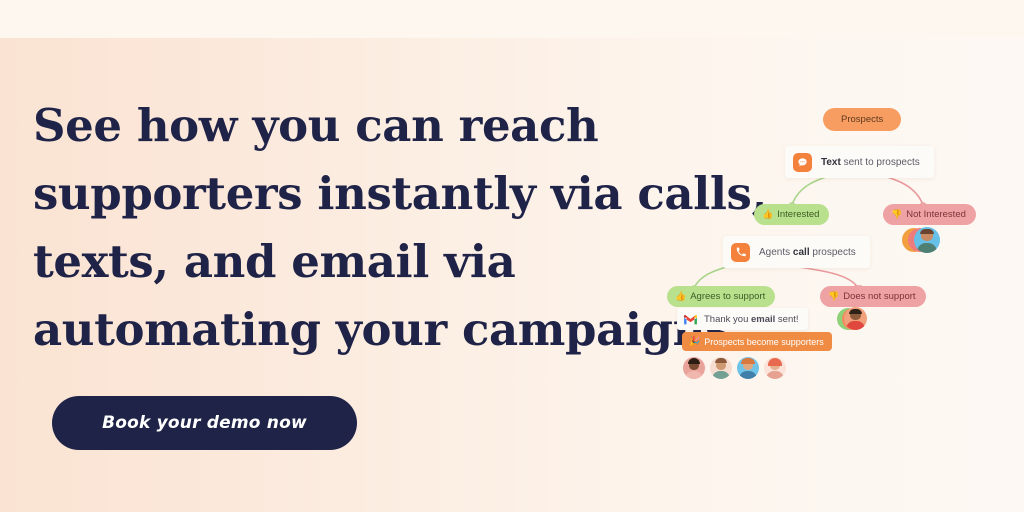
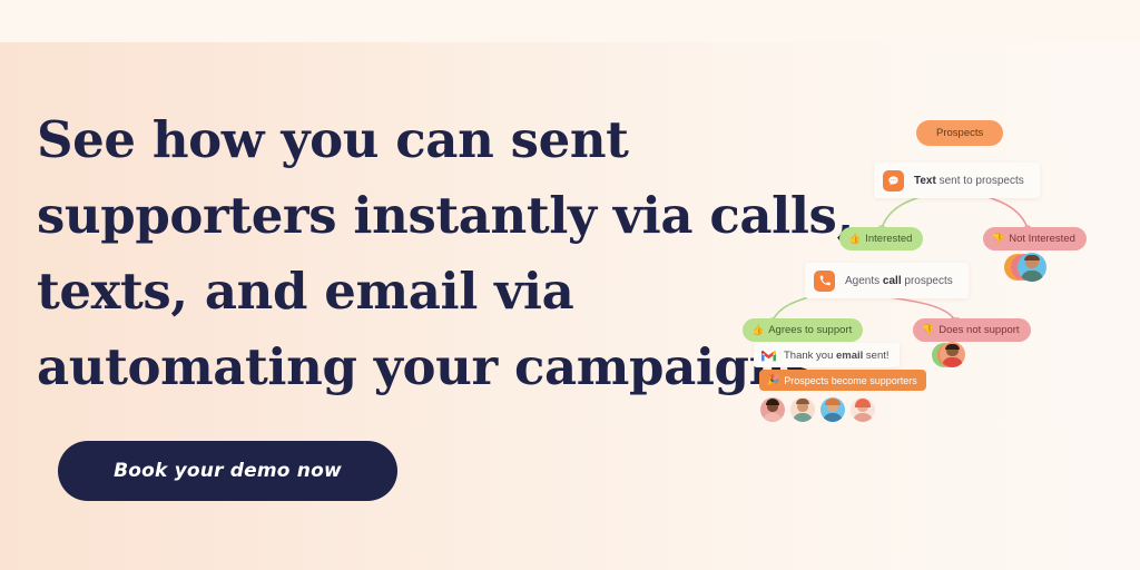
- See how you can reach
+ See how you can sent
  supporters instantly via ca
  texts, and email via
  automating your campaig
  Book your demo now
  Prospects
  Text sent to prospects
  👍
  Interested
  👎
  Not Interested
  Agents call prospects
  👍
  Agrees to support
  👎
  Does not support
  Thank you email sent!
  🎉
  Prospects become supporters
